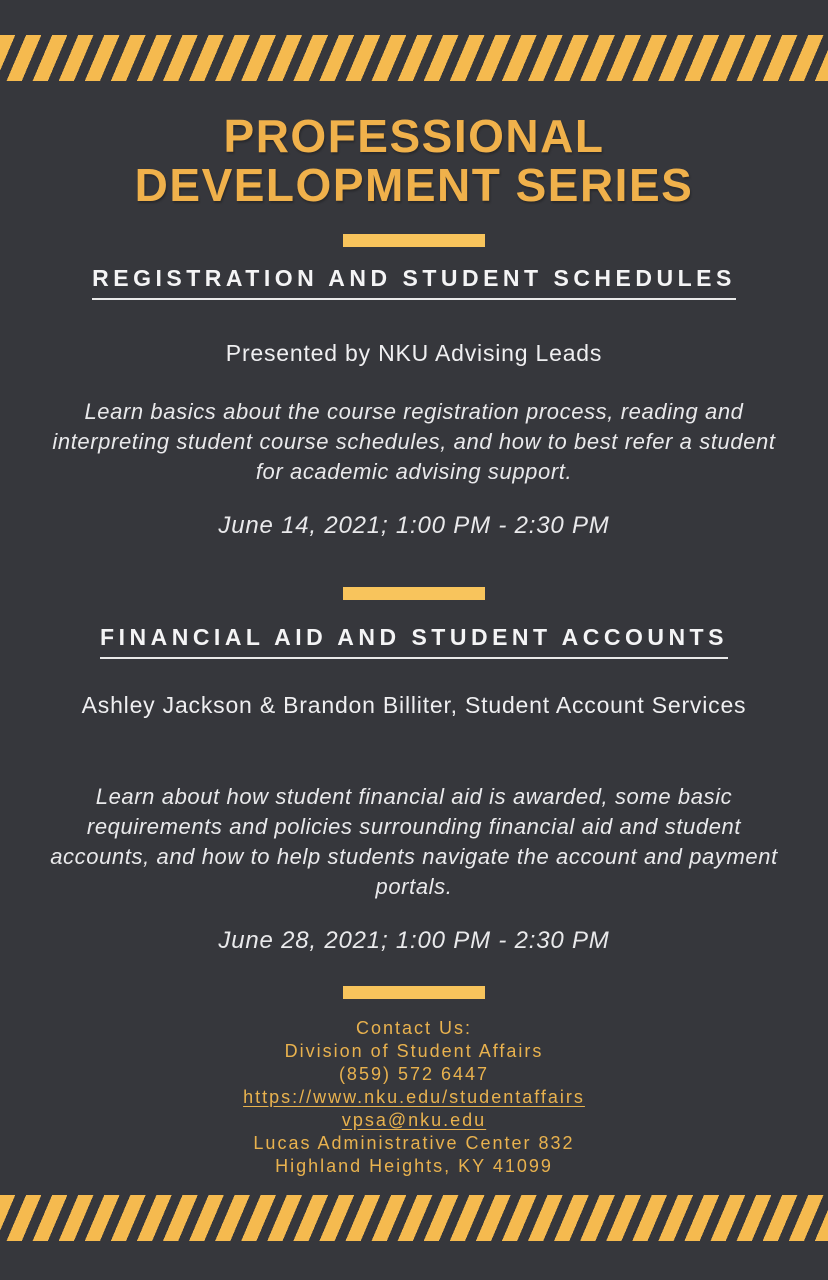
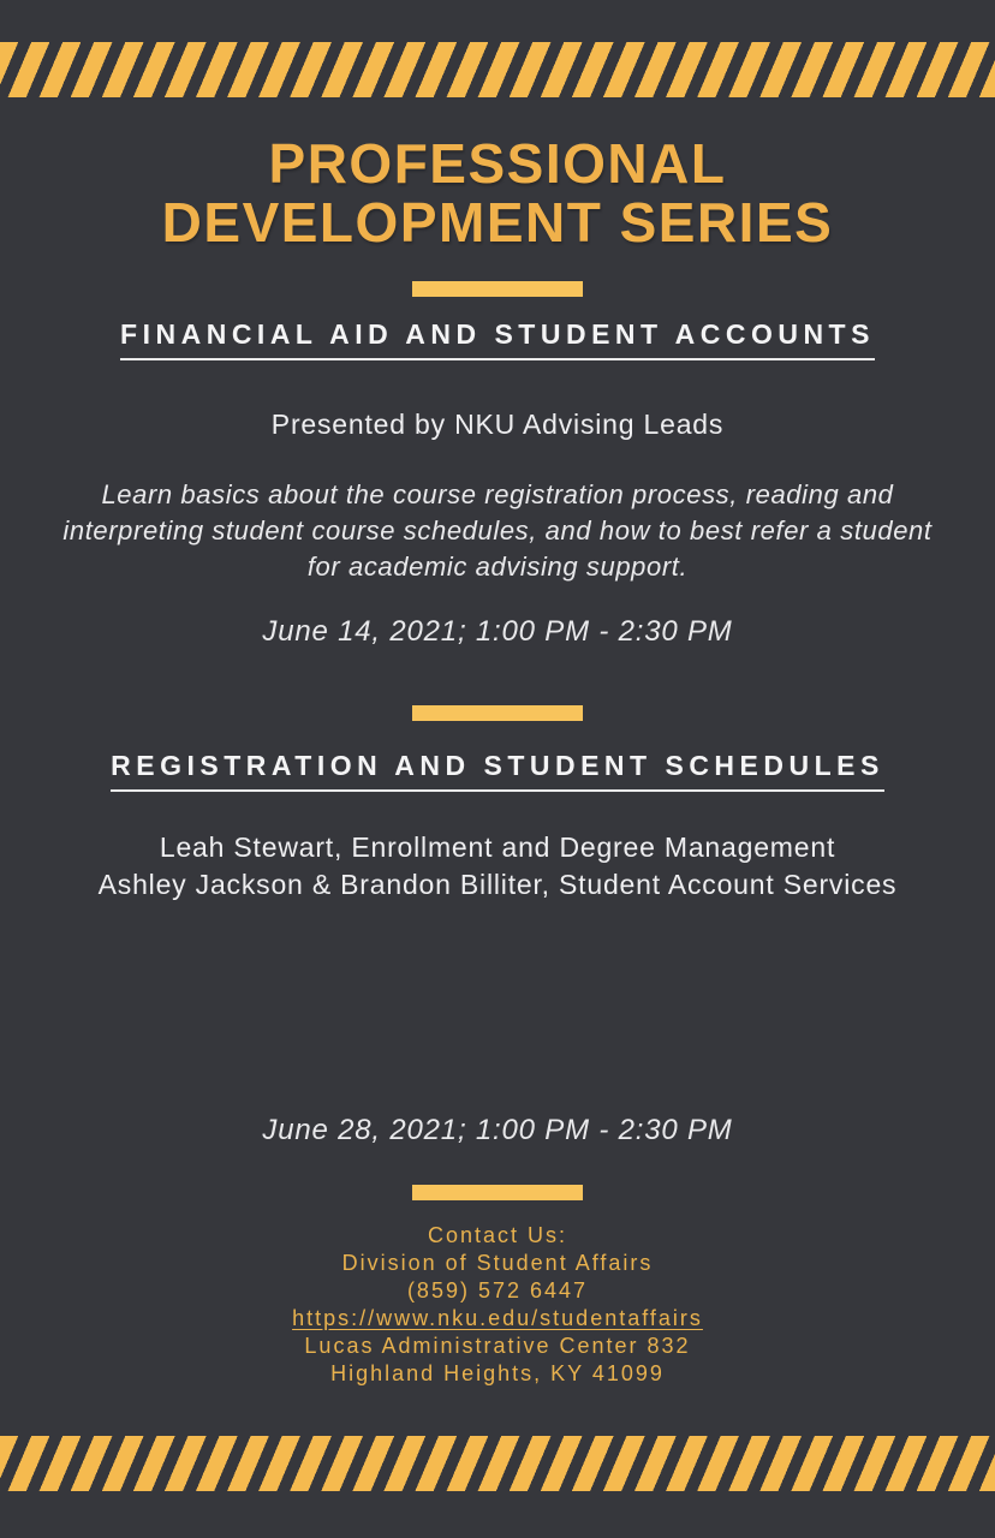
  PROFESSIONAL
  DEVELOPMENT SERIES
- REGISTRATION AND STUDENT SCHEDULES
+ FINANCIAL AID AND STUDENT ACCOUNTS
  Presented by NKU Advising Leads
  Learn basics about the course registration process, reading and interpreting student course schedules, and how to best refer a student for academic advising support.
  June 14, 2021; 1:00 PM - 2:30 PM
- FINANCIAL AID AND STUDENT ACCOUNTS
+ REGISTRATION AND STUDENT SCHEDULES
+ Leah Stewart, Enrollment and Degree Management
  Ashley Jackson & Brandon Billiter, Student Account Services
- Learn about how student financial aid is awarded, some basic requirements and policies surrounding financial aid and student accounts, and how to help students navigate the account and payment portals.
  June 28, 2021; 1:00 PM - 2:30 PM
  Contact Us:
  Division of Student Affairs
  (859) 572 6447
  https://www.nku.edu/studentaffairs
- vpsa@nku.edu
  Lucas Administrative Center 832
  Highland Heights, KY 41099
